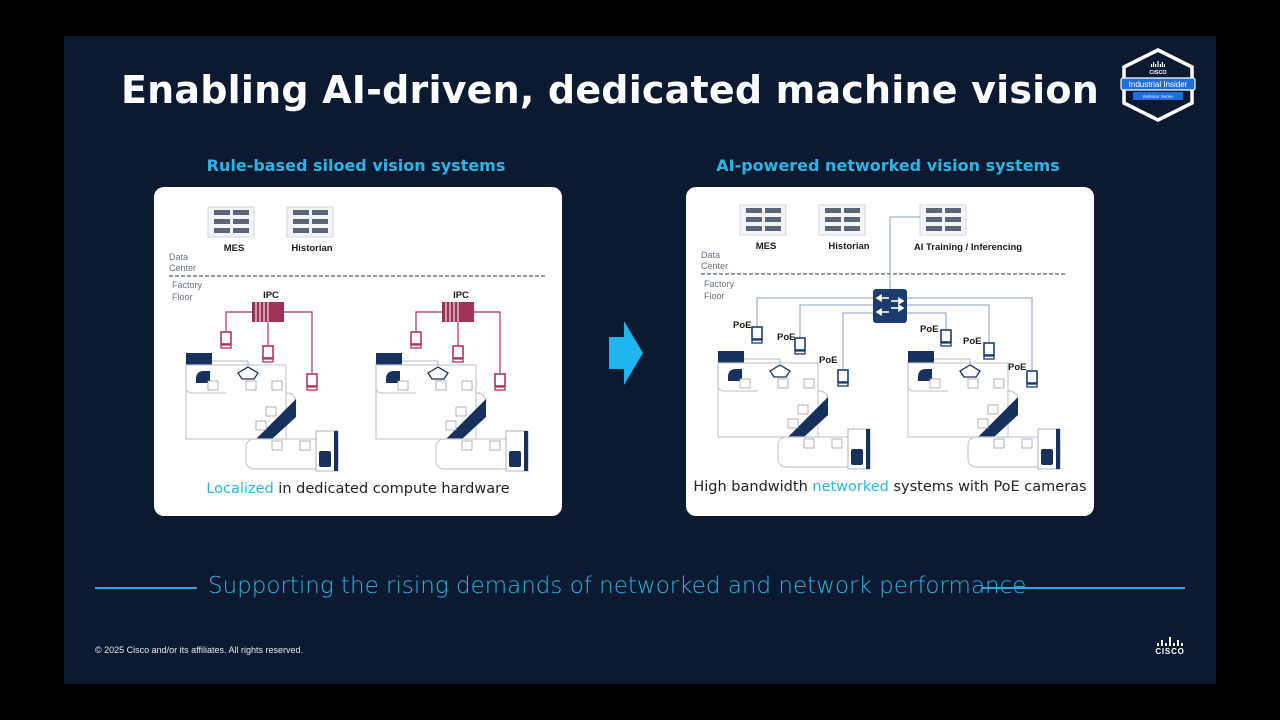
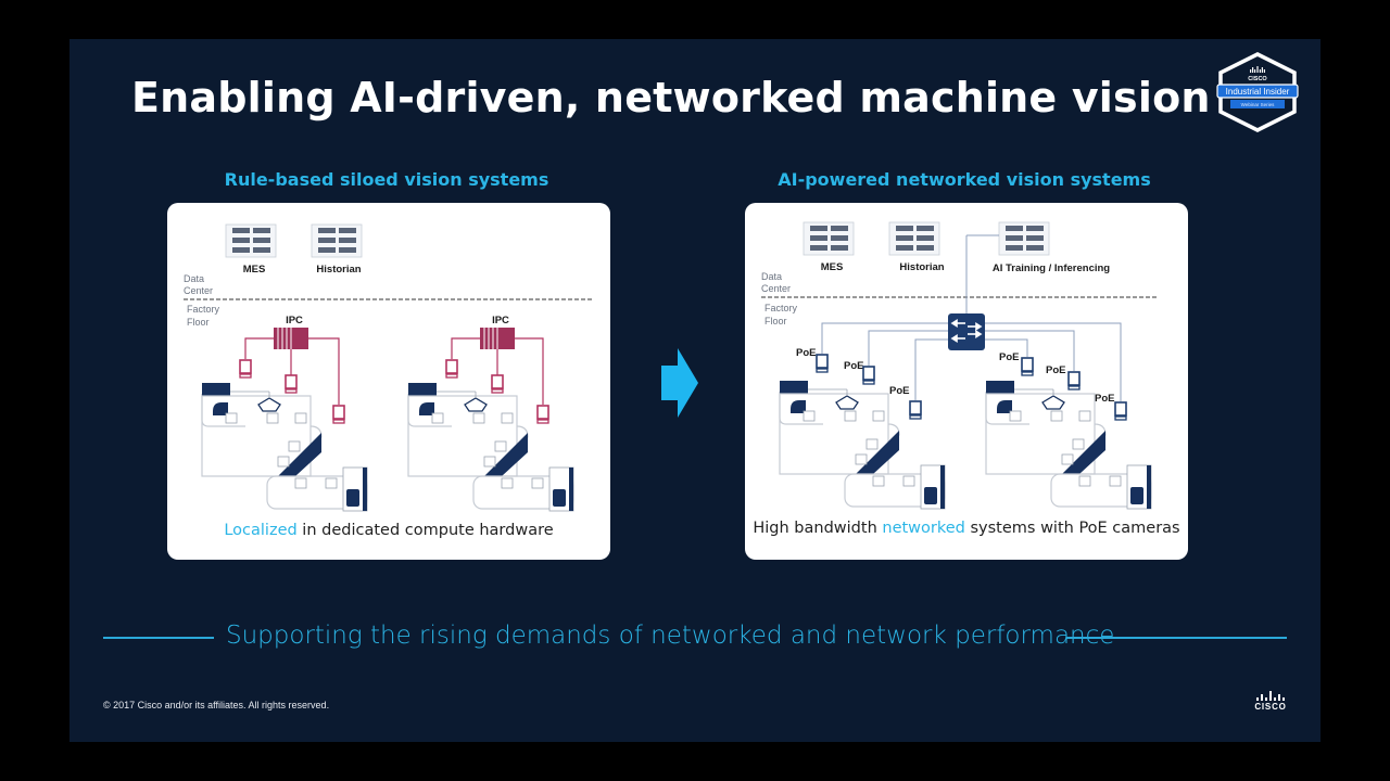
- Enabling AI-driven, dedicated machine vision
+ Enabling AI-driven, networked machine vision
  Industrial Insider
  Rule-based siloed vision systems
  MES
  Historian
  Data
  Center
  Factory
  Floor
  IPC
  IPC
  Localized in dedicated compute hardware
  AI-powered networked vision systems
  MES
  Historian
  AI Training / Inferencing
  Data
  Center
  Factory
  Floor
  PoE
  PoE
  PoE
  PoE
  PoE
  PoE
  High bandwidth networked systems with PoE cameras
  Supporting the rising demands of networked and network performance
- © 2025 Cisco and/or its affiliates. All rights reserved.
+ © 2017 Cisco and/or its affiliates. All rights reserved.
  CISCO
